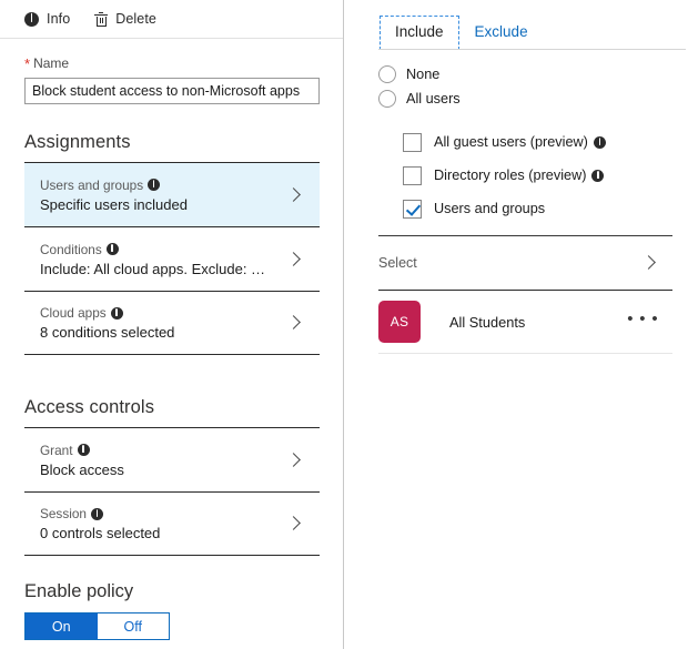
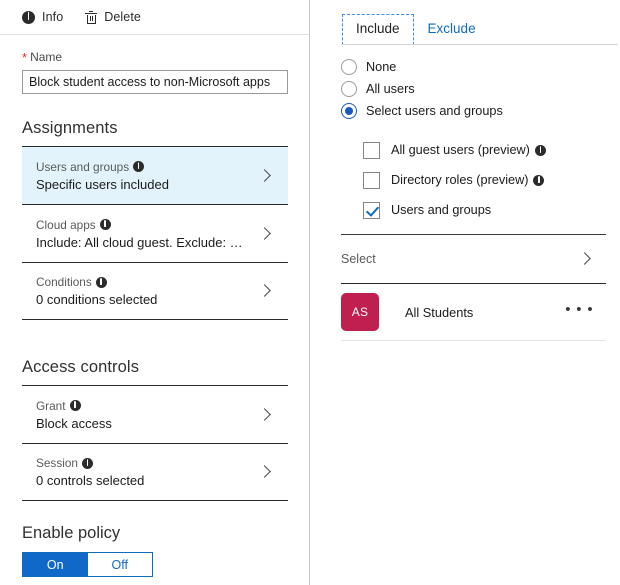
  Info
  Delete
  *
  Name
  Block student access to non-Microsoft apps
  Assignments
  Users and groups
  Specific users included
- Conditions
+ Cloud apps
- Include: All cloud apps. Exclude: …
+ Include: All cloud guest. Exclude: …
- Cloud apps
+ Conditions
- 8 conditions selected
+ 0 conditions selected
  Access controls
  Grant
  Block access
  Session
  0 controls selected
  Enable policy
  On
  Off
  Include
  Exclude
  None
  All users
+ Select users and groups
  All guest users (preview)
  Directory roles (preview)
  Users and groups
  Select
  AS
  All Students
  • • •
